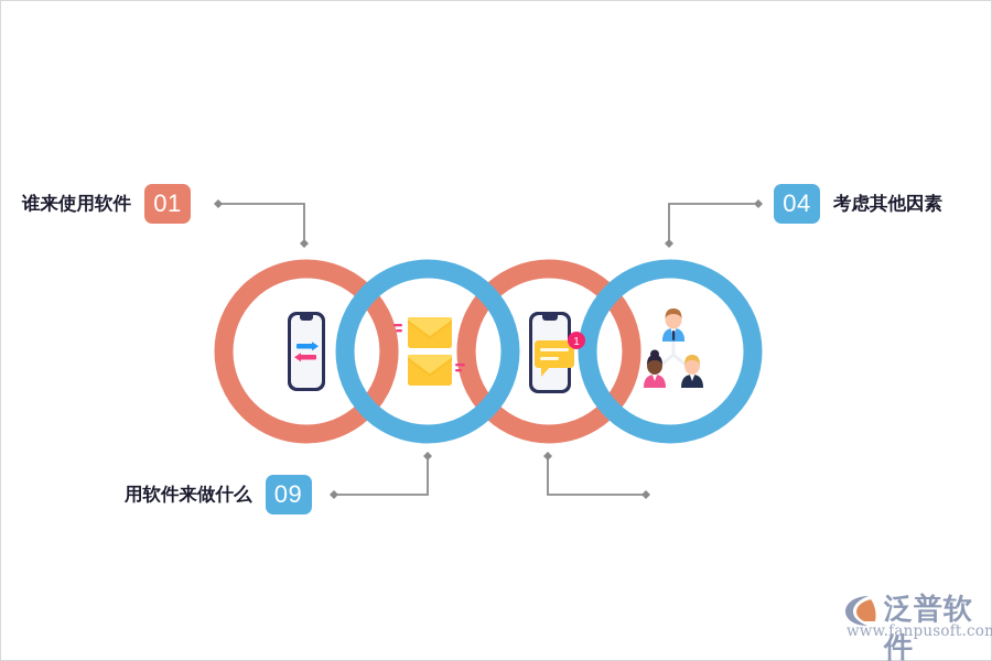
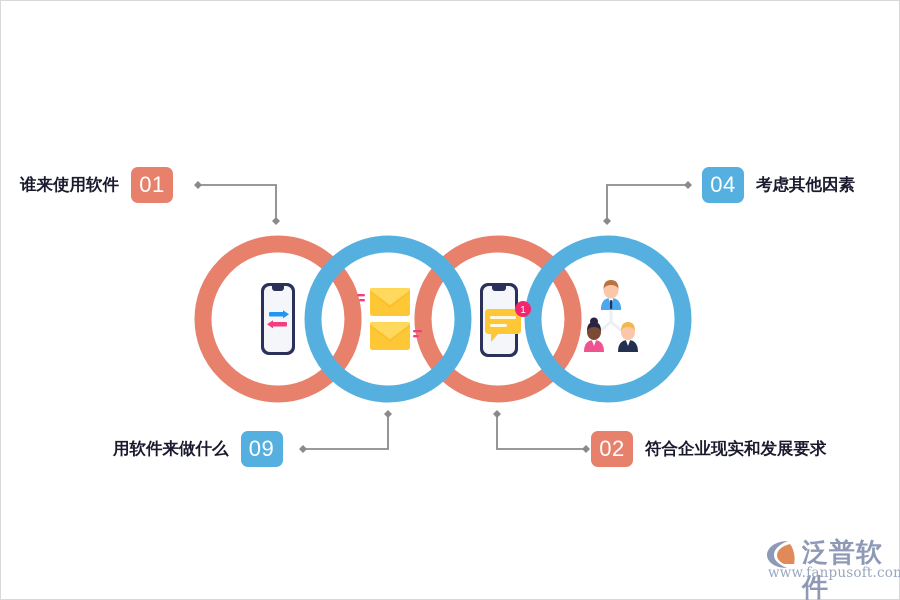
  1
  谁来使用软件
  01
  04
  考虑其他因素
  用软件来做什么
  09
+ 02
+ 符合企业现实和发展要求
  泛普软件
  www.fanpusoft.co
